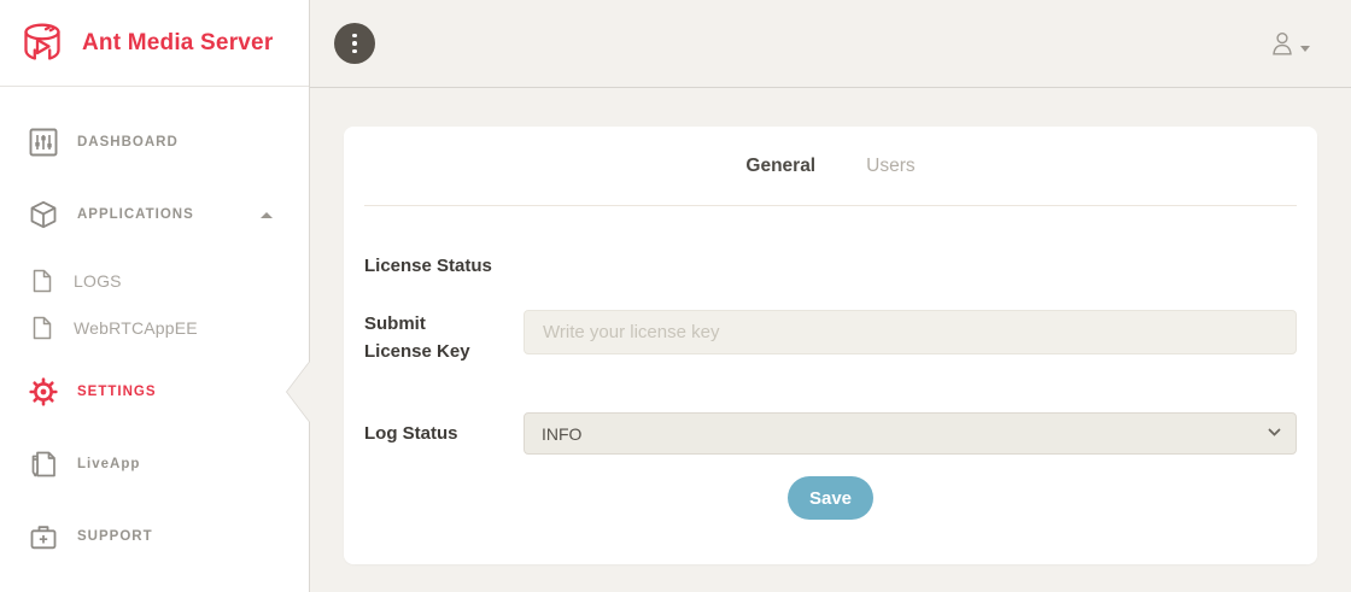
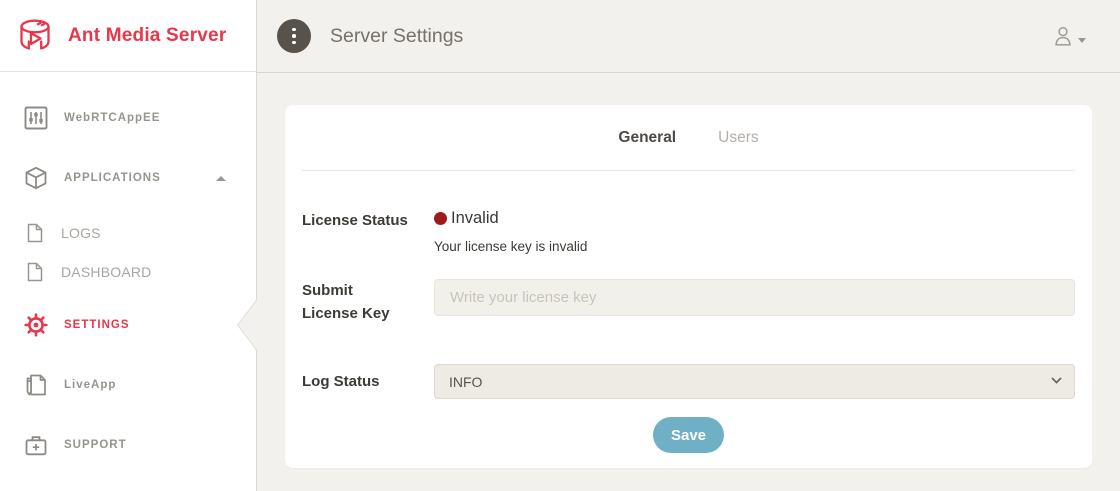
  Ant Media Server
- DASHBOARD
+ WebRTCAppEE
  APPLICATIONS
  LOGS
- WebRTCAppEE
+ DASHBOARD
  SETTINGS
  LiveApp
  SUPPORT
+ Server Settings
  General
  Users
  License Status
+ Invalid
+ Your license key is invalid
  Submit License Key
  Write your license key
  Log Status
  INFO
  Save
